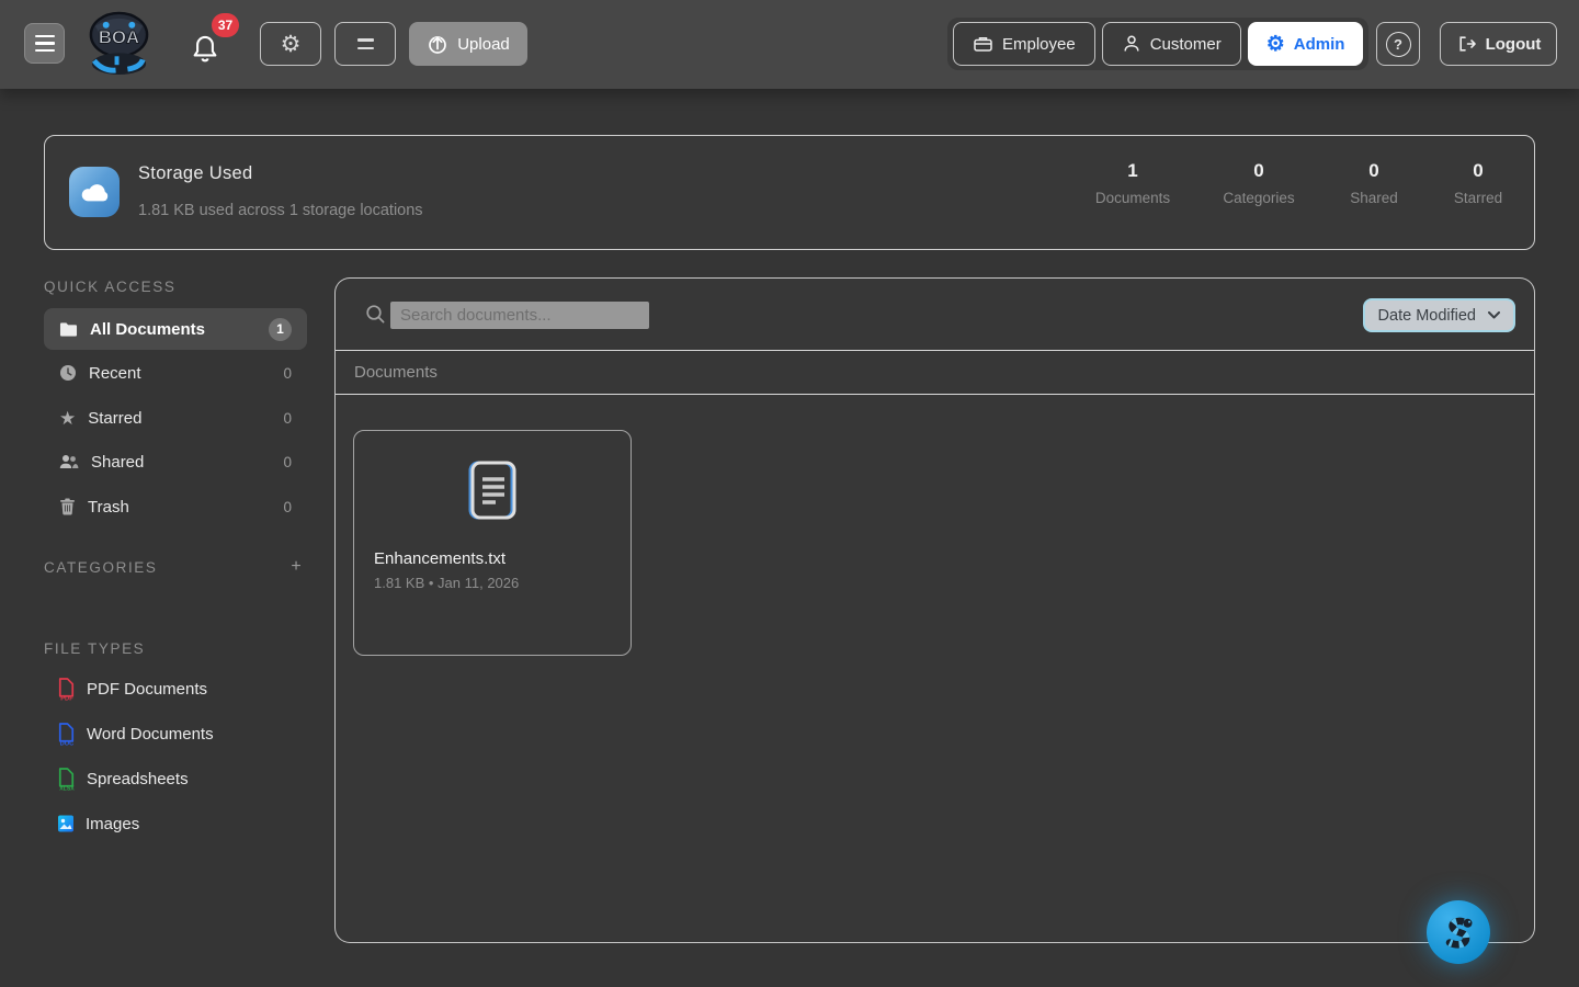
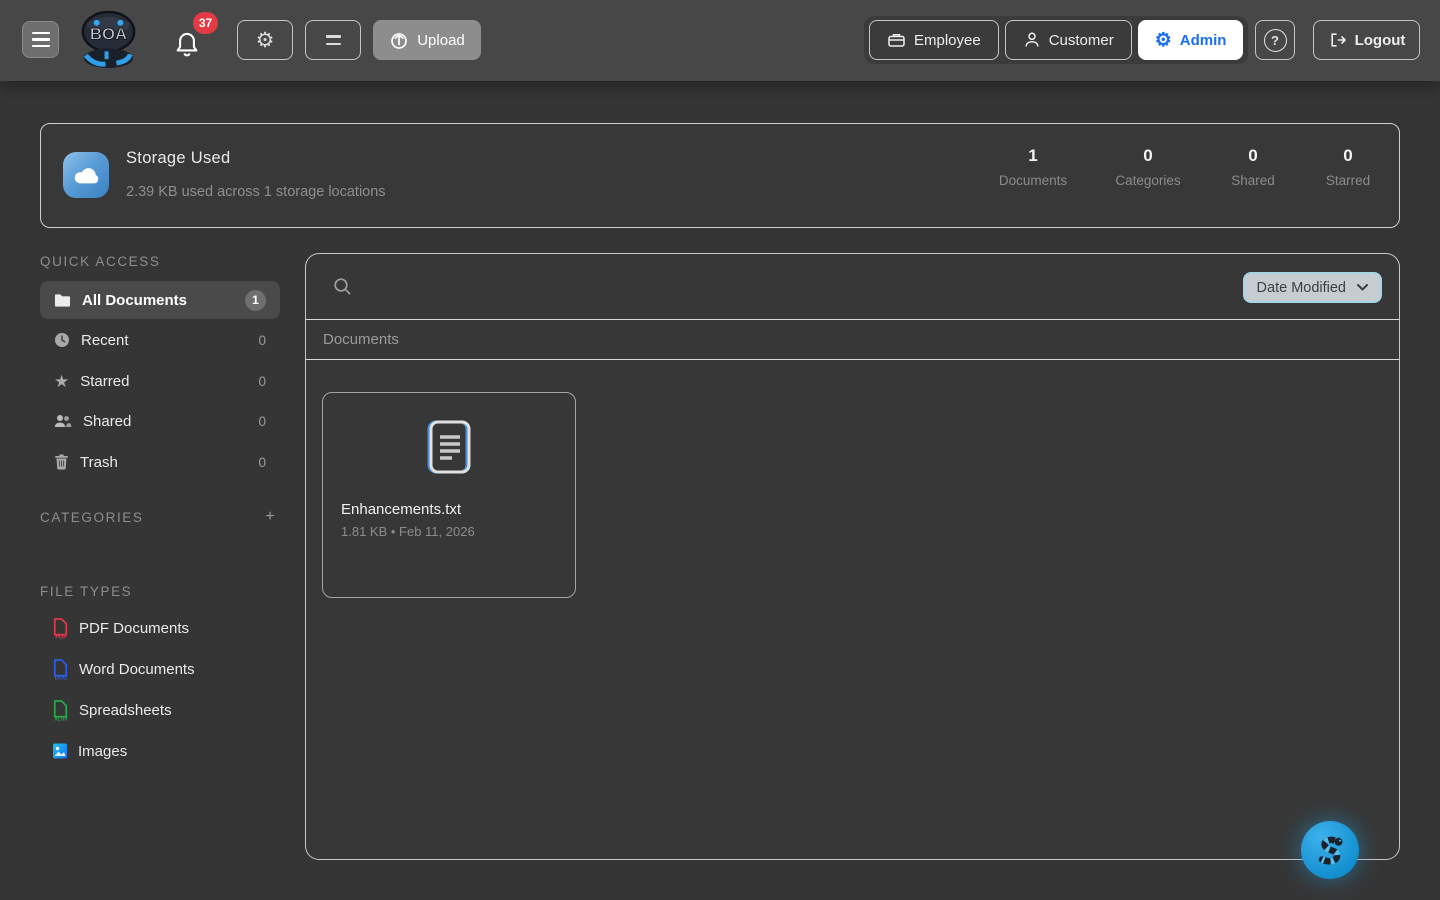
  BOA
  37
  ⚙
  Upload
  Employee
  Customer
  ⚙
  Admin
  ?
  Logout
  Storage Used
- 1.81 KB used across 1 storage locations
+ 2.39 KB used across 1 storage locations
  1
  Documents
  0
  Categories
  0
  Shared
  0
  Starred
  QUICK ACCESS
  All Documents
  1
  Recent
  0
  ★
  Starred
  0
  Shared
  0
  Trash
  0
  CATEGORIES
  +
  FILE TYPES
  PDF Documents
  Word Documents
  Spreadsheets
  Images
- Search documents...
  Date Modified
  Documents
  Enhancements.txt
- 1.81 KB • Jan 11, 2026
+ 1.81 KB • Feb 11, 2026
